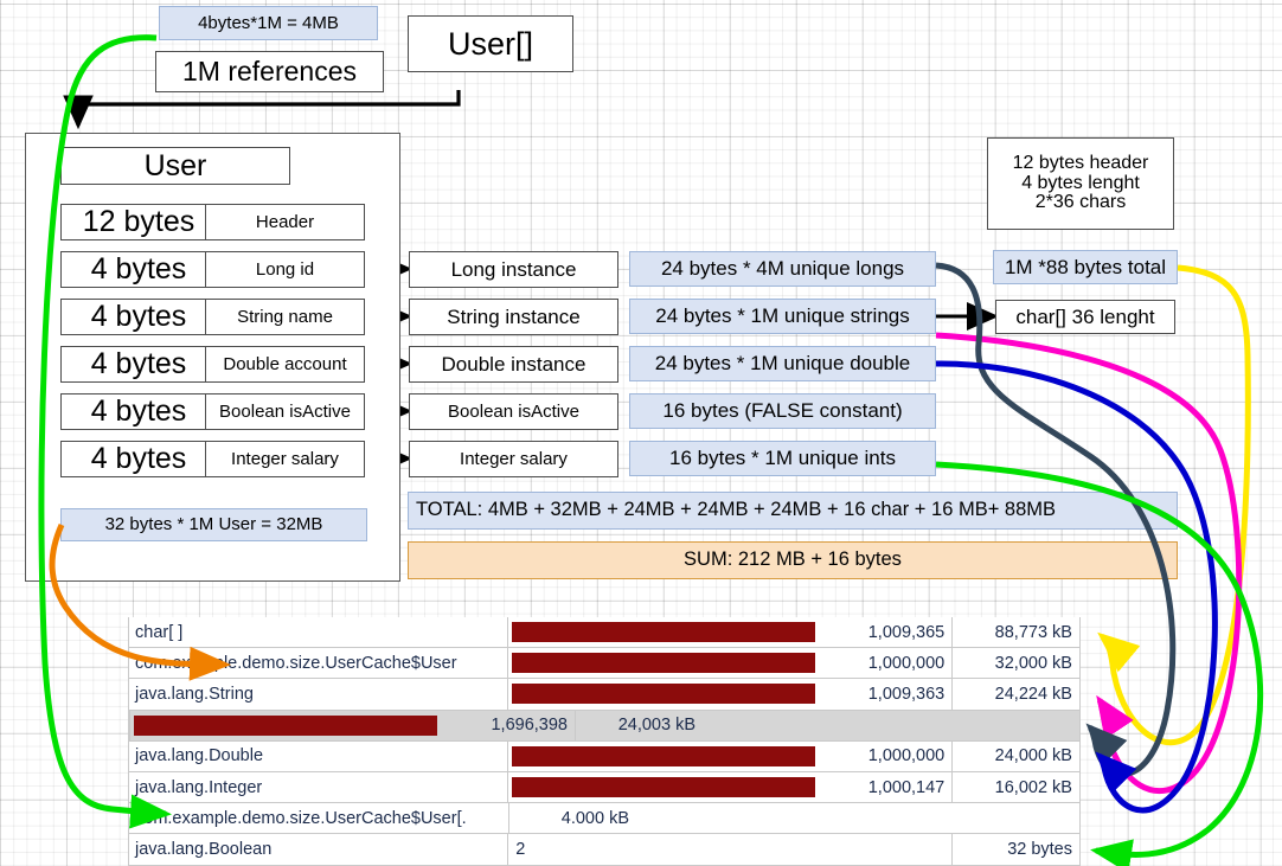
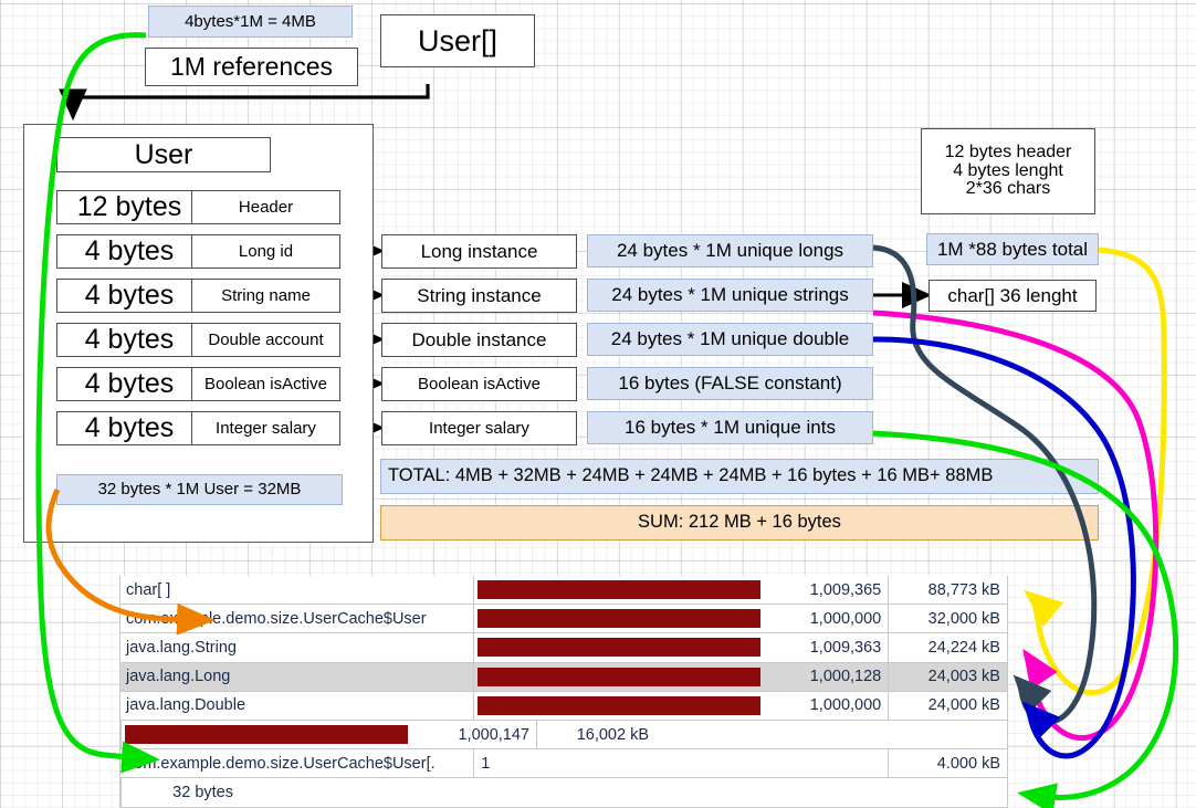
  4bytes*1M = 4MB
  1M references
  User[]
  User
  12 bytes
  4 bytes
  4 bytes
  4 bytes
  4 bytes
  4 bytes
  Header
  Long id
  String name
  Double account
  Boolean isActive
  Integer salary
  32 bytes * 1M User = 32MB
  Long instance
  String instance
  Double instance
  Boolean isActive
  Integer salary
- 24 bytes * 4M unique longs
+ 24 bytes * 1M unique longs
  24 bytes * 1M unique strings
  24 bytes * 1M unique double
  16 bytes (FALSE constant)
  16 bytes * 1M unique ints
  12 bytes header
  4 bytes lenght
  2*36 chars
  1M *88 bytes total
  char[] 36 lenght
- TOTAL: 4MB + 32MB + 24MB + 24MB + 24MB + 16 char + 16 MB+ 88MB
+ TOTAL: 4MB + 32MB + 24MB + 24MB + 24MB + 16 bytes + 16 MB+ 88MB
  SUM: 212 MB + 16 bytes
  char[ ]
  1,009,365
  88,773 kB
  cole.demo.size.UserCache$User
  1,000,000
  32,000 kB
  java.lang.String
  1,009,363
  24,224 kB
+ java.lang.Long
- 1,696,398
+ 1,000,128
  24,003 kB
  java.lang.Double
  1,000,000
  24,000 kB
- java.lang.Integer
  1,000,147
  16,002 kB
  com.example.demo.size.UserCache$User[.
+ 1
  4.000 kB
- java.lang.Boolean
- 2
  32 bytes
